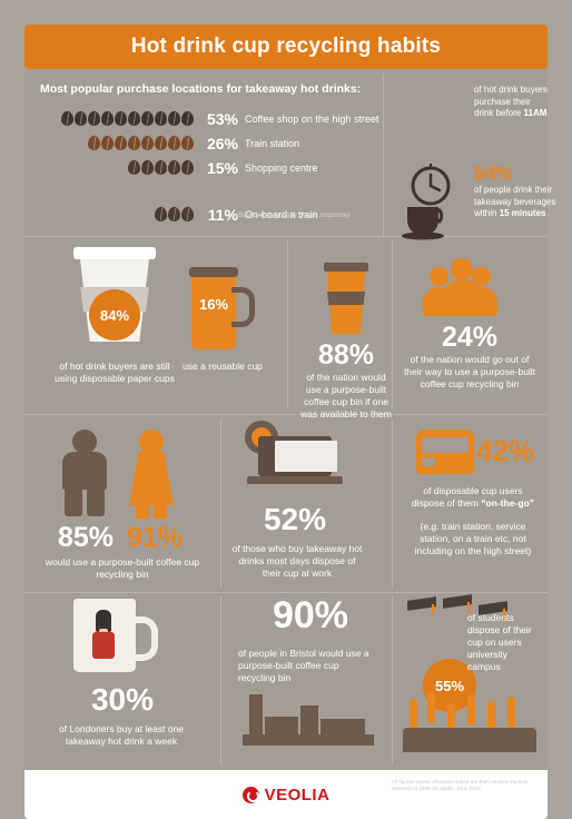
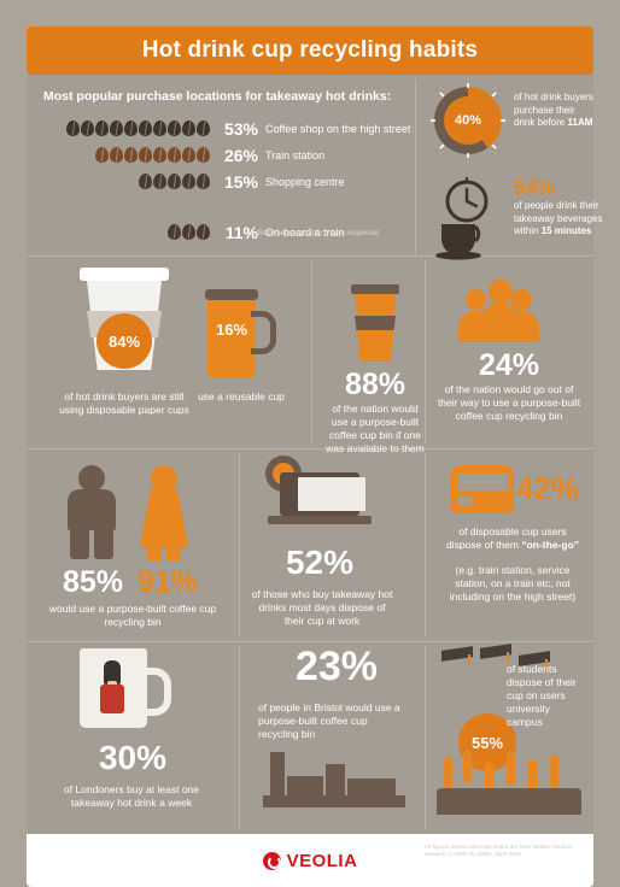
  Hot drink cup recycling habits
  Most popular purchase locations for takeaway hot drinks:
  53%
  Coffee shop on the high street
  26%
  Train station
  15%
  Shopping centre
  11%
  On-board a train
+ 40%
  of hot drink buyers purchase their drink before 11AM
  54%
  of people drink their takeaway beverages within 15 minutes
  84%
  of hot drink buyers are still using disposable paper cups
  16%
  use a reusable cup
  88%
  of the nation would use a purpose-built coffee cup bin if one was available to them
  24%
  of the nation would go out of their way to use a purpose-built coffee cup recycling bin
  85%
  91%
  would use a purpose-built coffee cup recycling bin
  52%
  of those who buy takeaway hot drinks most days dispose of their cup at work
  42%
  of disposable cup users dispose of them “on-the-go”
  (e.g. train station, service station, on a train etc, not including on the high street)
  30%
  of Londoners buy at least one takeaway hot drink a week
- 90%
+ 23%
  of people in Bristol would use a purpose-built coffee cup recycling bin
  55%
  of students dispose of their cup on users university campus
  VEOLIA
